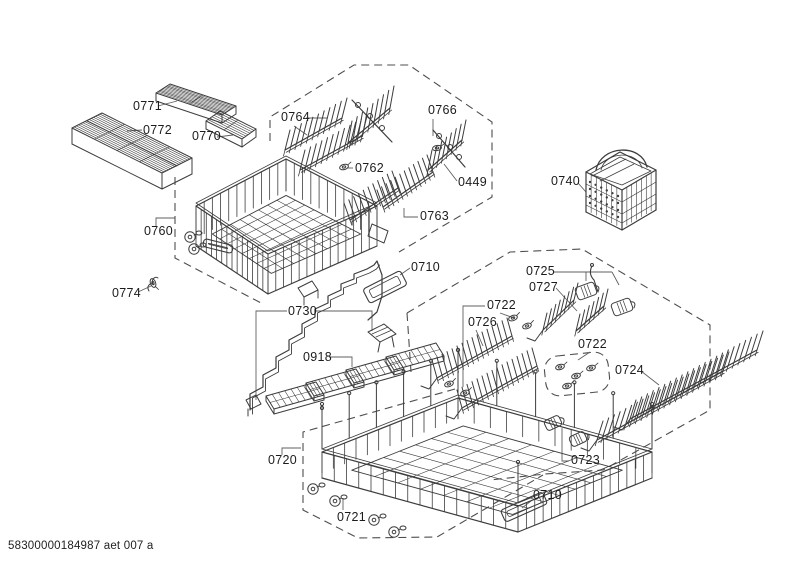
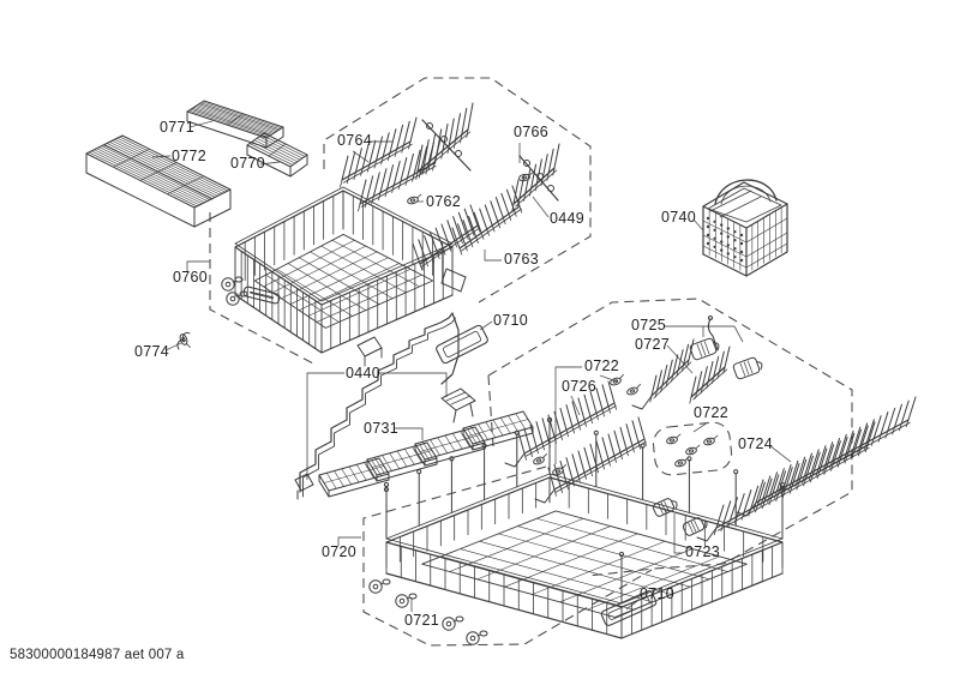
  0771
  0772
  0770
  0760
  0774
  0764
  0762
  0766
  0449
  0763
  0740
  0710
- 0730
+ 0440
- 0918
+ 0731
  0725
  0727
  0722
  0726
  0722
  0724
  0723
  0720
  0721
  0710
  58300000184987 aet 007 a
